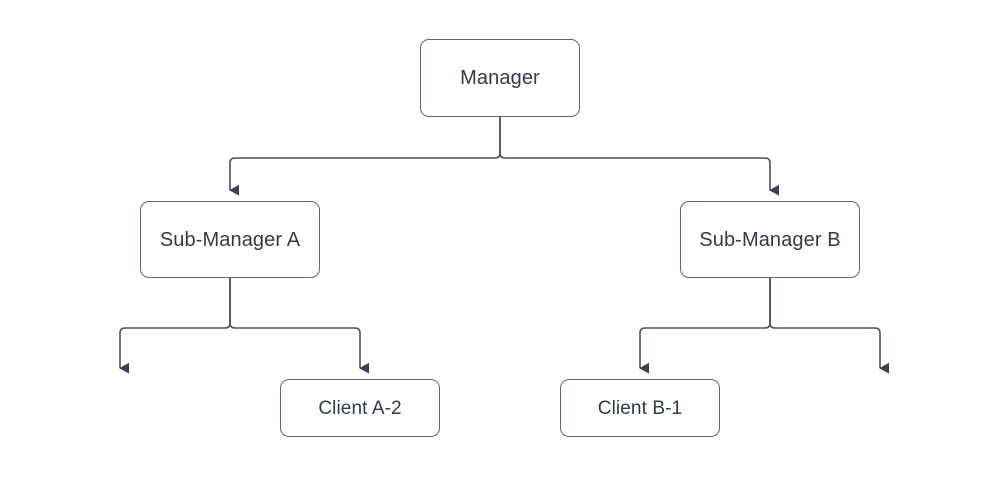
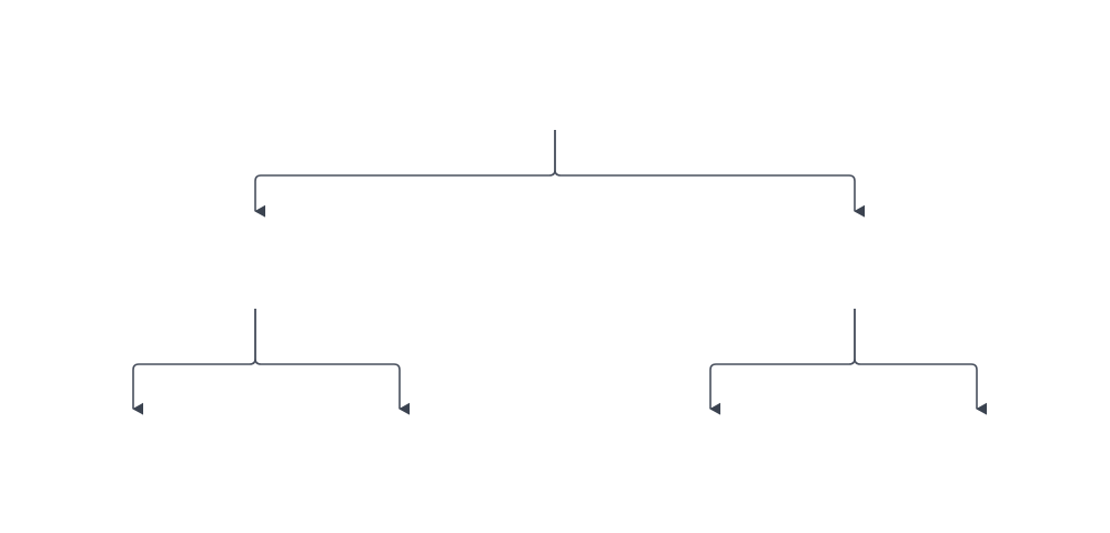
- Manager
- Sub-Manager A
- Sub-Manager B
- Client A-2
- Client B-1
